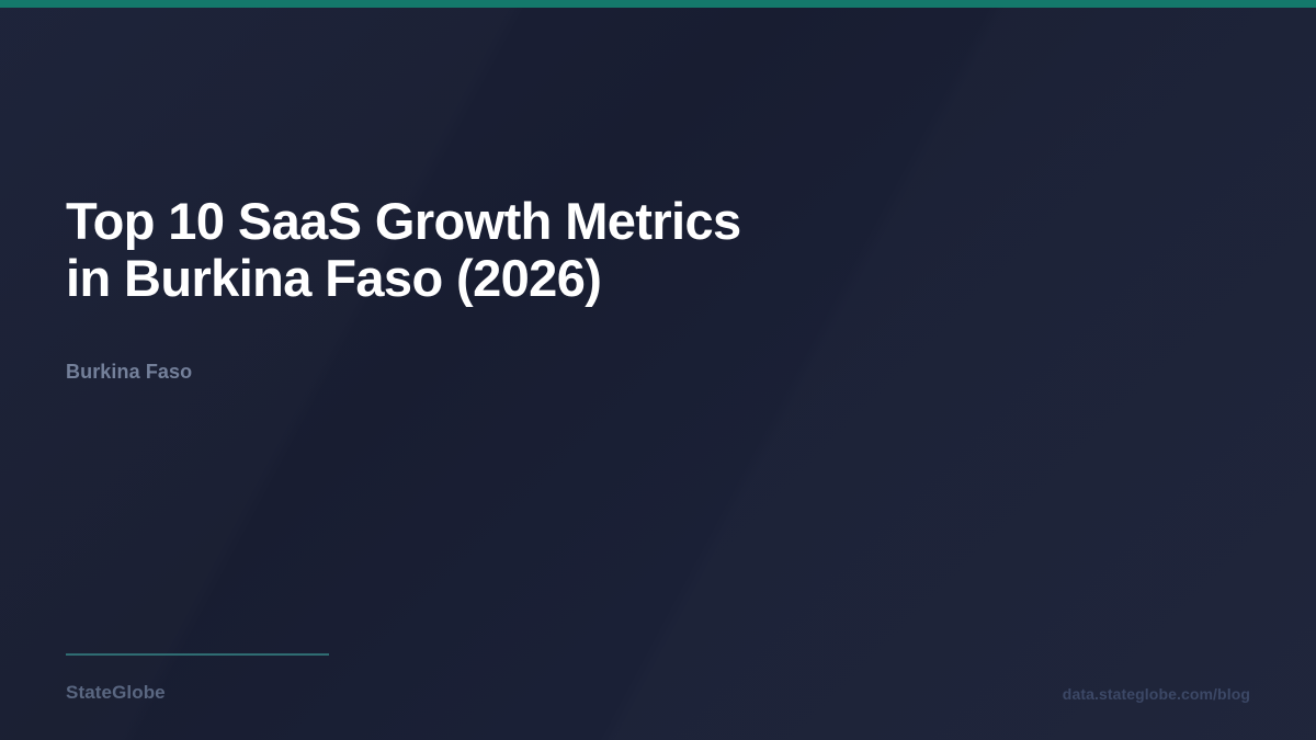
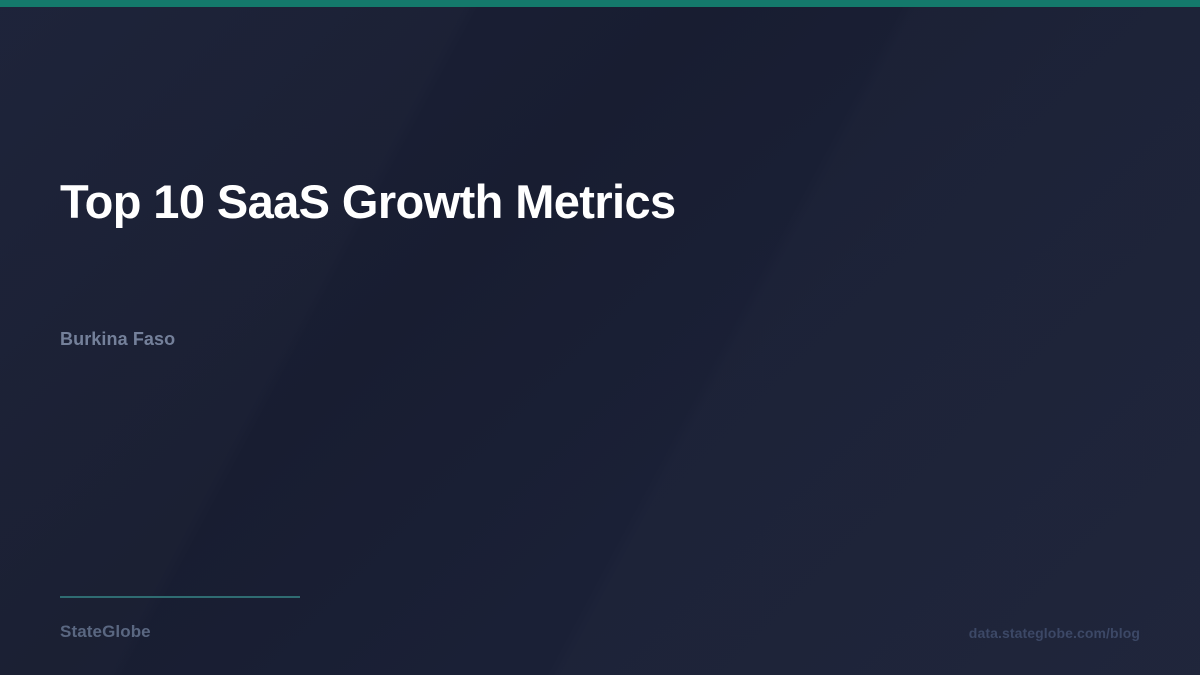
  Top 10 SaaS Growth Metrics
- in Burkina Faso (2026)
  Burkina Faso
  StateGlobe
  data.stateglobe.com/blog
